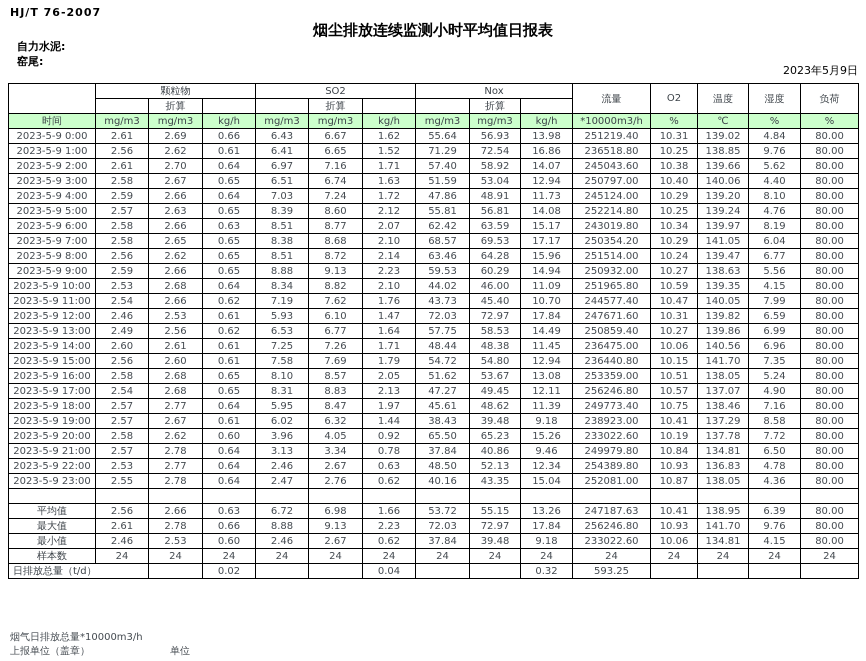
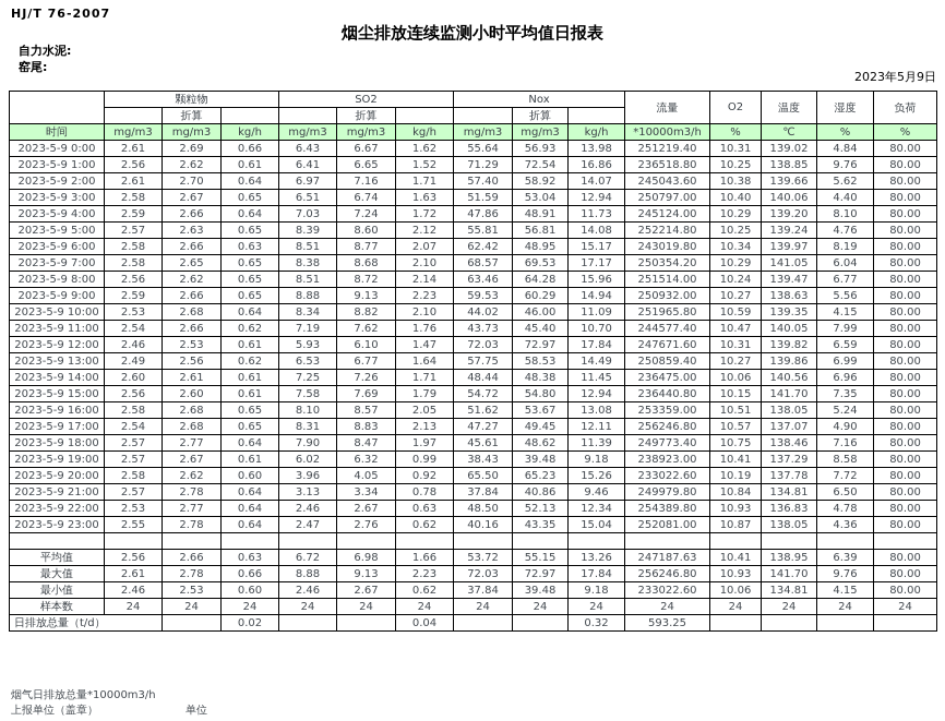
  HJ/T 76-2007
  烟尘排放连续监测小时平均值日报表
  自力水泥:
  窑尾:
  2023年5月9日
  	颗粒物	SO2	Nox	流量	O2	温度	湿度	负荷
  	折算			折算			折算
  时间	mg/m3	mg/m3	kg/h	mg/m3	mg/m3	kg/h	mg/m3	mg/m3	kg/h	*10000m3/h	%	℃	%	%
  2023-5-9 0:00	2.61	2.69	0.66	6.43	6.67	1.62	55.64	56.93	13.98	251219.40	10.31	139.02	4.84	80.00
  2023-5-9 1:00	2.56	2.62	0.61	6.41	6.65	1.52	71.29	72.54	16.86	236518.80	10.25	138.85	9.76	80.00
  2023-5-9 2:00	2.61	2.70	0.64	6.97	7.16	1.71	57.40	58.92	14.07	245043.60	10.38	139.66	5.62	80.00
  2023-5-9 3:00	2.58	2.67	0.65	6.51	6.74	1.63	51.59	53.04	12.94	250797.00	10.40	140.06	4.40	80.00
  2023-5-9 4:00	2.59	2.66	0.64	7.03	7.24	1.72	47.86	48.91	11.73	245124.00	10.29	139.20	8.10	80.00
  2023-5-9 5:00	2.57	2.63	0.65	8.39	8.60	2.12	55.81	56.81	14.08	252214.80	10.25	139.24	4.76	80.00
- 2023-5-9 6:00	2.58	2.66	0.63	8.51	8.77	2.07	62.42	63.59	15.17	243019.80	10.34	139.97	8.19	80.00
+ 2023-5-9 6:00	2.58	2.66	0.63	8.51	8.77	2.07	62.42	48.95	15.17	243019.80	10.34	139.97	8.19	80.00
  2023-5-9 7:00	2.58	2.65	0.65	8.38	8.68	2.10	68.57	69.53	17.17	250354.20	10.29	141.05	6.04	80.00
  2023-5-9 8:00	2.56	2.62	0.65	8.51	8.72	2.14	63.46	64.28	15.96	251514.00	10.24	139.47	6.77	80.00
  2023-5-9 9:00	2.59	2.66	0.65	8.88	9.13	2.23	59.53	60.29	14.94	250932.00	10.27	138.63	5.56	80.00
  2023-5-9 10:00	2.53	2.68	0.64	8.34	8.82	2.10	44.02	46.00	11.09	251965.80	10.59	139.35	4.15	80.00
  2023-5-9 11:00	2.54	2.66	0.62	7.19	7.62	1.76	43.73	45.40	10.70	244577.40	10.47	140.05	7.99	80.00
  2023-5-9 12:00	2.46	2.53	0.61	5.93	6.10	1.47	72.03	72.97	17.84	247671.60	10.31	139.82	6.59	80.00
  2023-5-9 13:00	2.49	2.56	0.62	6.53	6.77	1.64	57.75	58.53	14.49	250859.40	10.27	139.86	6.99	80.00
  2023-5-9 14:00	2.60	2.61	0.61	7.25	7.26	1.71	48.44	48.38	11.45	236475.00	10.06	140.56	6.96	80.00
  2023-5-9 15:00	2.56	2.60	0.61	7.58	7.69	1.79	54.72	54.80	12.94	236440.80	10.15	141.70	7.35	80.00
  2023-5-9 16:00	2.58	2.68	0.65	8.10	8.57	2.05	51.62	53.67	13.08	253359.00	10.51	138.05	5.24	80.00
  2023-5-9 17:00	2.54	2.68	0.65	8.31	8.83	2.13	47.27	49.45	12.11	256246.80	10.57	137.07	4.90	80.00
- 2023-5-9 18:00	2.57	2.77	0.64	5.95	8.47	1.97	45.61	48.62	11.39	249773.40	10.75	138.46	7.16	80.00
+ 2023-5-9 18:00	2.57	2.77	0.64	7.90	8.47	1.97	45.61	48.62	11.39	249773.40	10.75	138.46	7.16	80.00
- 2023-5-9 19:00	2.57	2.67	0.61	6.02	6.32	1.44	38.43	39.48	9.18	238923.00	10.41	137.29	8.58	80.00
+ 2023-5-9 19:00	2.57	2.67	0.61	6.02	6.32	0.99	38.43	39.48	9.18	238923.00	10.41	137.29	8.58	80.00
  2023-5-9 20:00	2.58	2.62	0.60	3.96	4.05	0.92	65.50	65.23	15.26	233022.60	10.19	137.78	7.72	80.00
  2023-5-9 21:00	2.57	2.78	0.64	3.13	3.34	0.78	37.84	40.86	9.46	249979.80	10.84	134.81	6.50	80.00
  2023-5-9 22:00	2.53	2.77	0.64	2.46	2.67	0.63	48.50	52.13	12.34	254389.80	10.93	136.83	4.78	80.00
  2023-5-9 23:00	2.55	2.78	0.64	2.47	2.76	0.62	40.16	43.35	15.04	252081.00	10.87	138.05	4.36	80.00
  平均值	2.56	2.66	0.63	6.72	6.98	1.66	53.72	55.15	13.26	247187.63	10.41	138.95	6.39	80.00
  最大值	2.61	2.78	0.66	8.88	9.13	2.23	72.03	72.97	17.84	256246.80	10.93	141.70	9.76	80.00
  最小值	2.46	2.53	0.60	2.46	2.67	0.62	37.84	39.48	9.18	233022.60	10.06	134.81	4.15	80.00
  样本数	24	24	24	24	24	24	24	24	24	24	24	24	24	24
  日排放总量（t/d）		0.02			0.04			0.32	593.25
  烟气日排放总量*10000m3/h
  上报单位（盖章）
  单位
